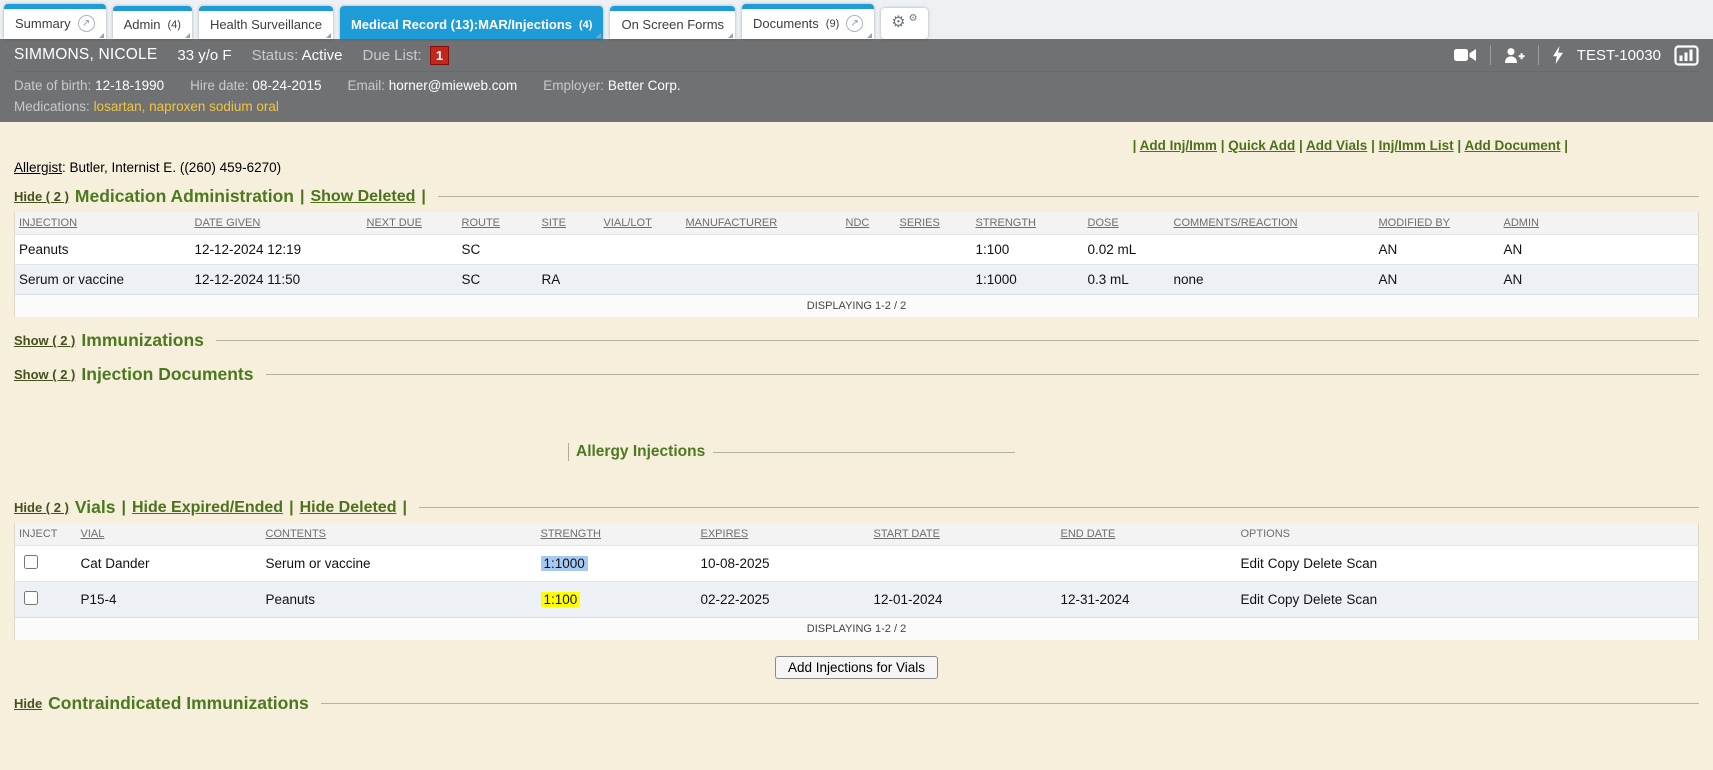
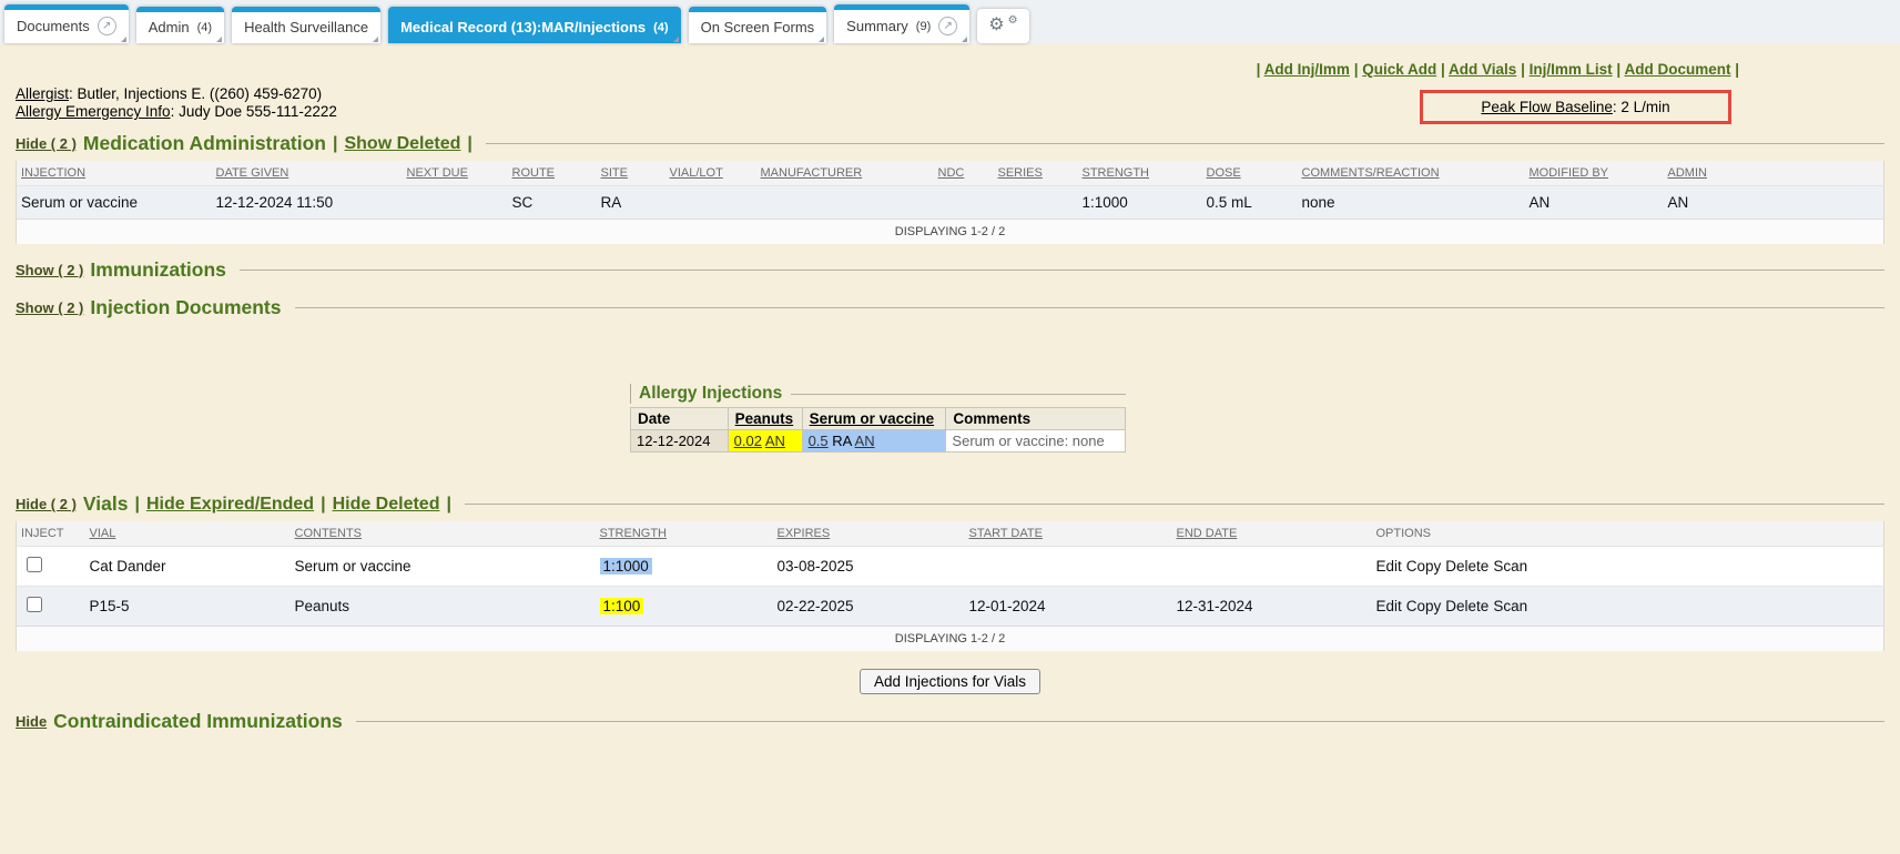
- Summary
+ Documents
  ↗
  Admin
  (4)
  Health Surveillance
  Medical Record (13):MAR/Injections
  (4)
  On Screen Forms
- Documents
+ Summary
  (9)
  ↗
  ⚙
  ⚙
- SIMMONS, NICOLE
- 33 y/o F
- Status: Active
- Due List: 1
- TEST-10030
- Date of birth: 12-18-1990
- Hire date: 08-24-2015
- Email: horner@mieweb.com
- Employer: Better Corp.
- Medications: losartan, naproxen sodium oral
  | Add Inj/Imm | Quick Add | Add Vials | Inj/Imm List | Add Document |
- Allergist: Butler, Internist E. ((260) 459-6270)
+ Allergist: Butler, Injections E. ((260) 459-6270)
+ Allergy Emergency Info: Judy Doe 555-111-2222
+ Peak Flow Baseline
+ : 2 L/min
  Hide ( 2 )
  Medication Administration
  |
  Show Deleted
  |
  INJECTION	DATE GIVEN	NEXT DUE	ROUTE	SITE	VIAL/LOT	MANUFACTURER	NDC	SERIES	STRENGTH	DOSE	COMMENTS/REACTION	MODIFIED BY	ADMIN
- Peanuts	12-12-2024 12:19		SC						1:100	0.02 mL		AN	AN
- Serum or vaccine	12-12-2024 11:50		SC	RA					1:1000	0.3 mL	none	AN	AN
+ Serum or vaccine	12-12-2024 11:50		SC	RA					1:1000	0.5 mL	none	AN	AN
  DISPLAYING 1-2 / 2
  Show ( 2 )
  Immunizations
  Show ( 2 )
  Injection Documents
  Allergy Injections
+ Date	Peanuts	Serum or vaccine	Comments
+ 12-12-2024	0.02 AN	0.5 RA AN	Serum or vaccine: none
  Hide ( 2 )
  Vials
  |
  Hide Expired/Ended
  |
  Hide Deleted
  |
  INJECT	VIAL	CONTENTS	STRENGTH	EXPIRES	START DATE	END DATE	OPTIONS
- 	Cat Dander	Serum or vaccine	1:1000	10-08-2025			Edit Copy Delete Scan
+ 	Cat Dander	Serum or vaccine	1:1000	03-08-2025			Edit Copy Delete Scan
- 	P15-4	Peanuts	1:100	02-22-2025	12-01-2024	12-31-2024	Edit Copy Delete Scan
+ 	P15-5	Peanuts	1:100	02-22-2025	12-01-2024	12-31-2024	Edit Copy Delete Scan
  DISPLAYING 1-2 / 2
  Add Injections for Vials
  Hide
  Contraindicated Immunizations
